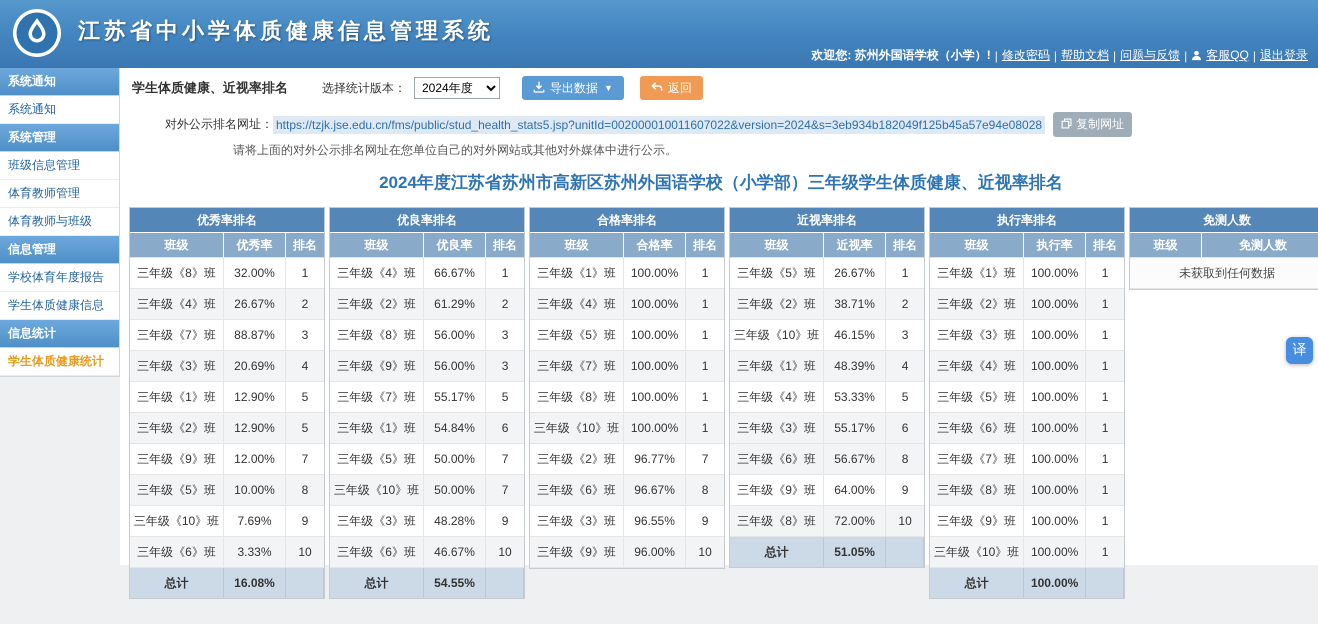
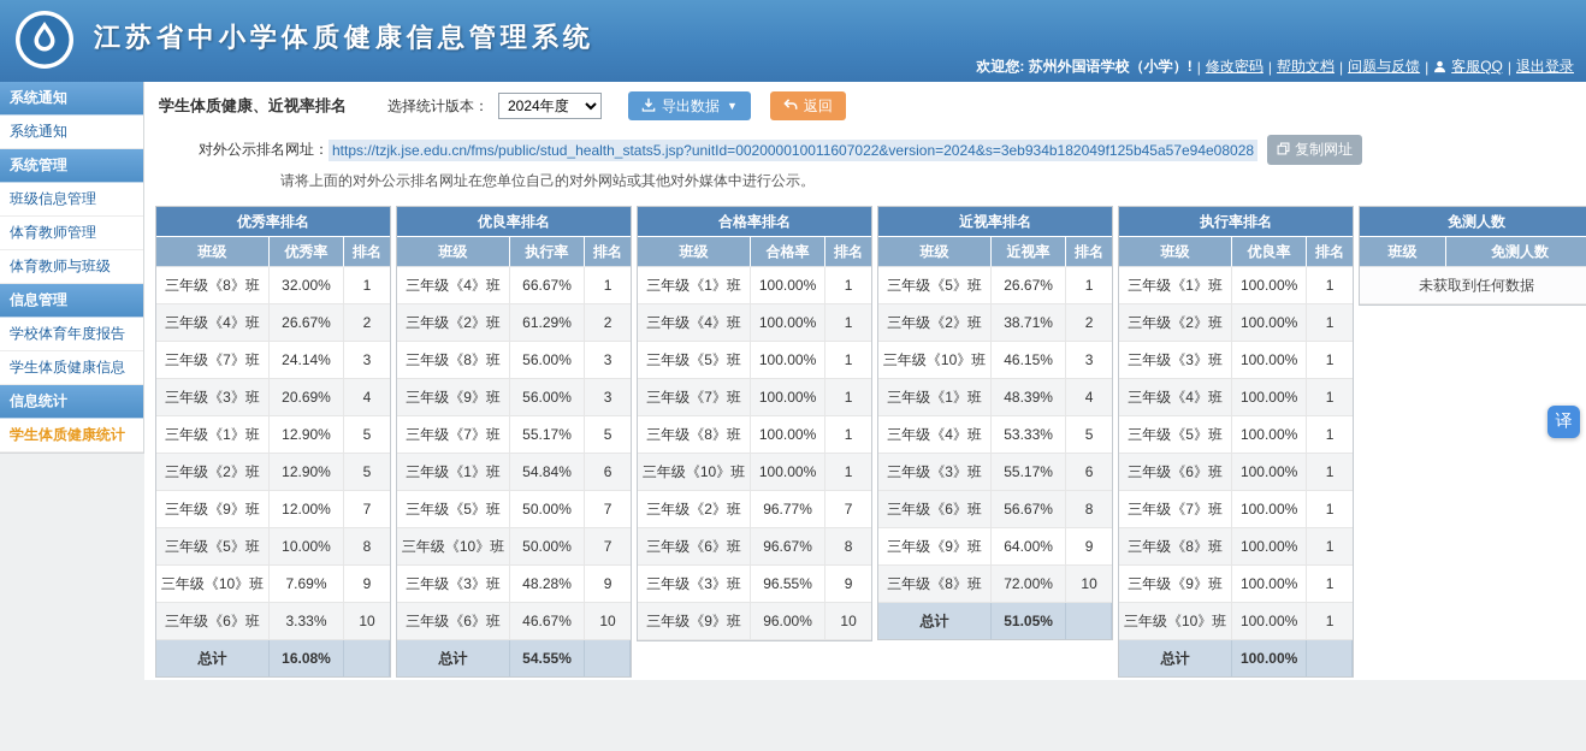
  江苏省中小学体质健康信息管理系统
  欢迎您: 苏州外国语学校（小学）!
  |
  修改密码
  |
  帮助文档
  |
  问题与反馈
  |
  客服QQ
  |
  退出登录
  系统通知
  系统通知
  系统管理
  班级信息管理
  体育教师管理
  体育教师与班级
  信息管理
  学校体育年度报告
  学生体质健康信息
  信息统计
  学生体质健康统计
  学生体质健康、近视率排名
  选择统计版本：
  2024年度
  导出数据
  ▼
  返回
  对外公示排名网址：
  https://tzjk.jse.edu.cn/fms/public/stud_health_stats5.jsp?unitId=002000010011607022&version=2024&s=3eb934b182049f125b45a57e94e08028
  复制网址
  请将上面的对外公示排名网址在您单位自己的对外网站或其他对外媒体中进行公示。
- 2024年度江苏省苏州市高新区苏州外国语学校（小学部）三年级学生体质健康、近视率排名
  优秀率排名
  班级	优秀率	排名
  三年级《8》班	32.00%	1
  三年级《4》班	26.67%	2
- 三年级《7》班	88.87%	3
+ 三年级《7》班	24.14%	3
  三年级《3》班	20.69%	4
  三年级《1》班	12.90%	5
  三年级《2》班	12.90%	5
  三年级《9》班	12.00%	7
  三年级《5》班	10.00%	8
  三年级《10》班	7.69%	9
  三年级《6》班	3.33%	10
  总计	16.08%
  优良率排名
- 班级	优良率	排名
+ 班级	执行率	排名
  三年级《4》班	66.67%	1
  三年级《2》班	61.29%	2
  三年级《8》班	56.00%	3
  三年级《9》班	56.00%	3
  三年级《7》班	55.17%	5
  三年级《1》班	54.84%	6
  三年级《5》班	50.00%	7
  三年级《10》班	50.00%	7
  三年级《3》班	48.28%	9
  三年级《6》班	46.67%	10
  总计	54.55%
  合格率排名
  班级	合格率	排名
  三年级《1》班	100.00%	1
  三年级《4》班	100.00%	1
  三年级《5》班	100.00%	1
  三年级《7》班	100.00%	1
  三年级《8》班	100.00%	1
  三年级《10》班	100.00%	1
  三年级《2》班	96.77%	7
  三年级《6》班	96.67%	8
  三年级《3》班	96.55%	9
  三年级《9》班	96.00%	10
  近视率排名
  班级	近视率	排名
  三年级《5》班	26.67%	1
  三年级《2》班	38.71%	2
  三年级《10》班	46.15%	3
  三年级《1》班	48.39%	4
  三年级《4》班	53.33%	5
  三年级《3》班	55.17%	6
  三年级《6》班	56.67%	8
  三年级《9》班	64.00%	9
  三年级《8》班	72.00%	10
  总计	51.05%
  执行率排名
- 班级	执行率	排名
+ 班级	优良率	排名
  三年级《1》班	100.00%	1
  三年级《2》班	100.00%	1
  三年级《3》班	100.00%	1
  三年级《4》班	100.00%	1
  三年级《5》班	100.00%	1
  三年级《6》班	100.00%	1
  三年级《7》班	100.00%	1
  三年级《8》班	100.00%	1
  三年级《9》班	100.00%	1
  三年级《10》班	100.00%	1
  总计	100.00%
  免测人数
  班级	免测人数
  未获取到任何数据
  译
